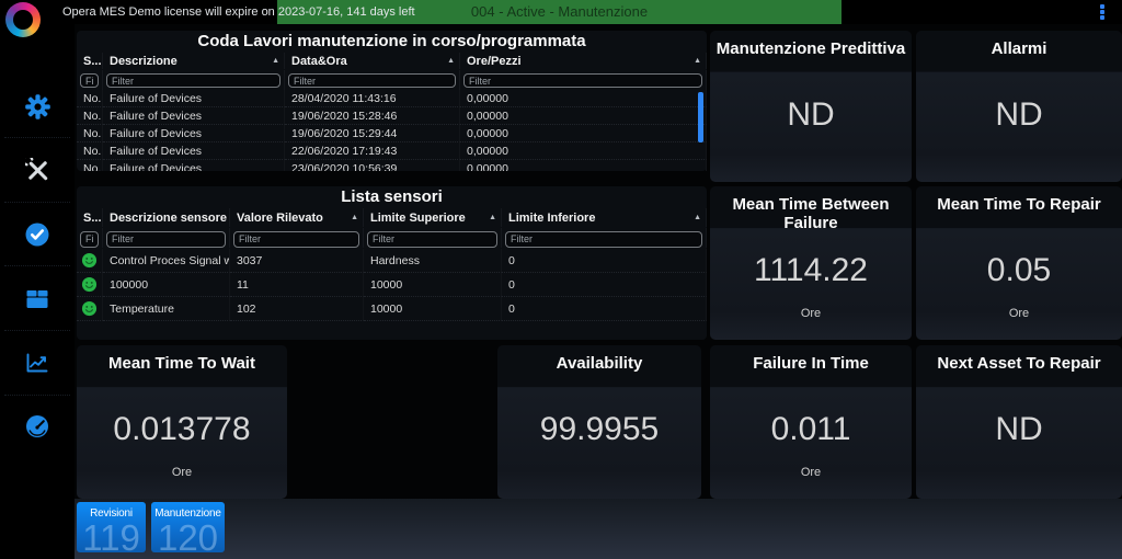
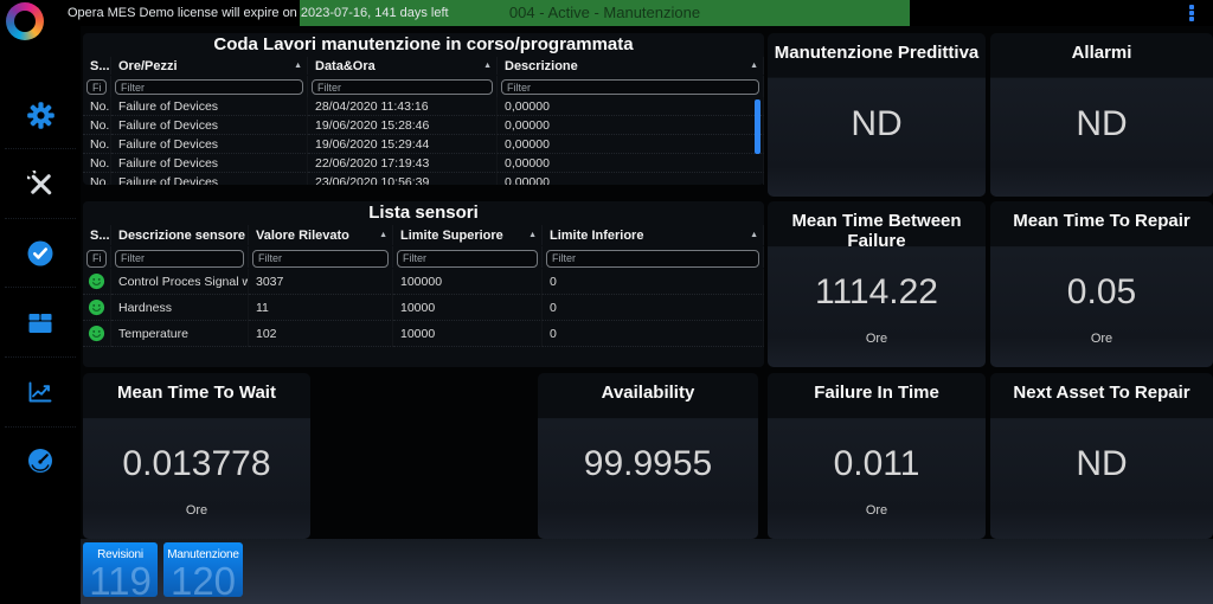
  004 - Active - Manutenzione
  Opera MES Demo license will expire on 2023-07-16, 141 days left
  Coda Lavori manutenzione in corso/programmata
  S...
- Descrizione
+ Ore/Pezzi
  Data&Ora
- Ore/Pezzi
+ Descrizione
  Filter
  Filter
  Filter
  No..
  Failure of Devices
  28/04/2020 11:43:16
  0,00000
  No..
  Failure of Devices
  19/06/2020 15:28:46
  0,00000
  No..
  Failure of Devices
  19/06/2020 15:29:44
  0,00000
  No..
  Failure of Devices
  22/06/2020 17:19:43
  0,00000
  No..
  Failure of Devices
  23/06/2020 10:56:39
  0,00000
  Lista sensori
  S...
  Descrizione sensore
  Valore Rilevato
  Limite Superiore
  Limite Inferiore
  Filter
  Filter
  Filter
  Filter
  Control Proces Signal w
  3037
- Hardness
+ 100000
  0
- 100000
+ Hardness
  11
  10000
  0
  Temperature
  102
  10000
  0
  Manutenzione Predittiva
  ND
  Allarmi
  ND
  Mean Time Between Failure
  1114.22
  Ore
  Mean Time To Repair
  0.05
  Ore
  Mean Time To Wait
  0.013778
  Ore
  Availability
  99.9955
  Failure In Time
  0.011
  Ore
  Next Asset To Repair
  ND
  Revisioni
  119
  Manutenzione
  120
